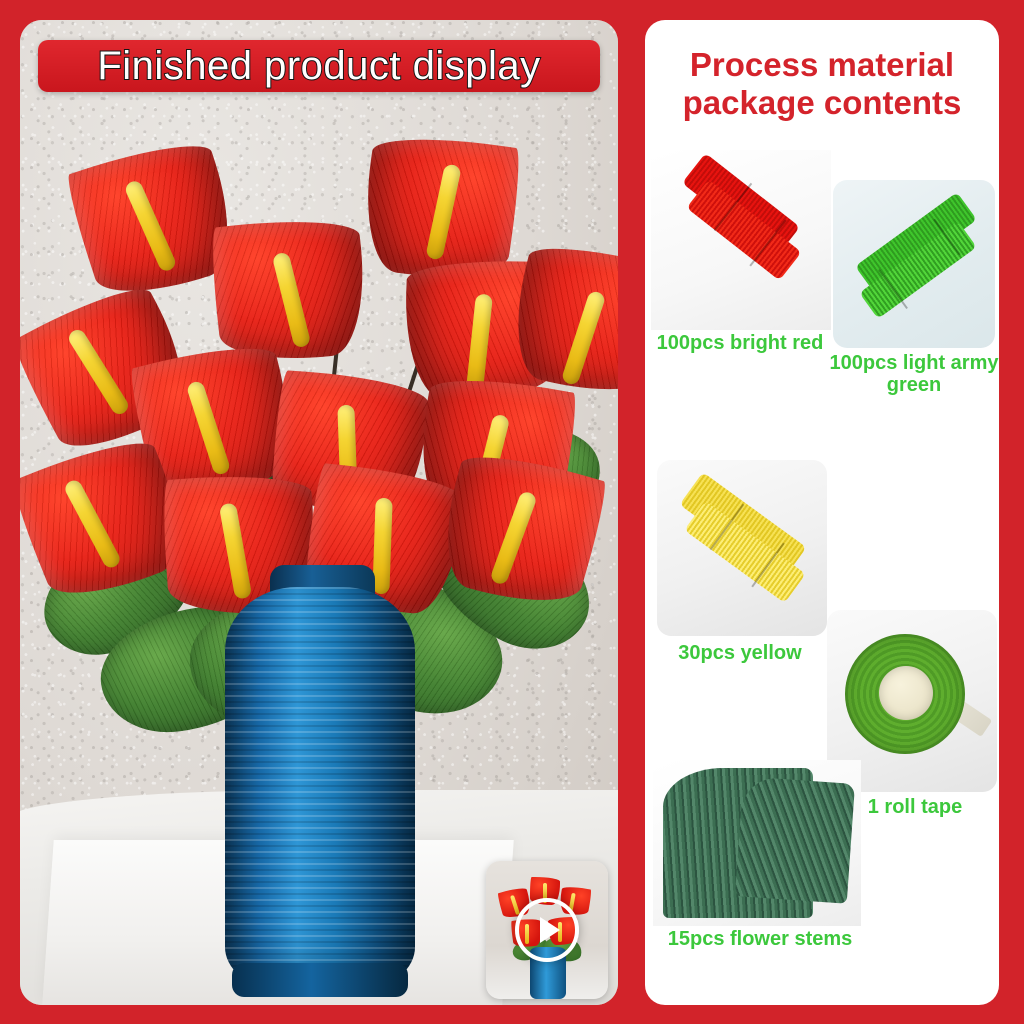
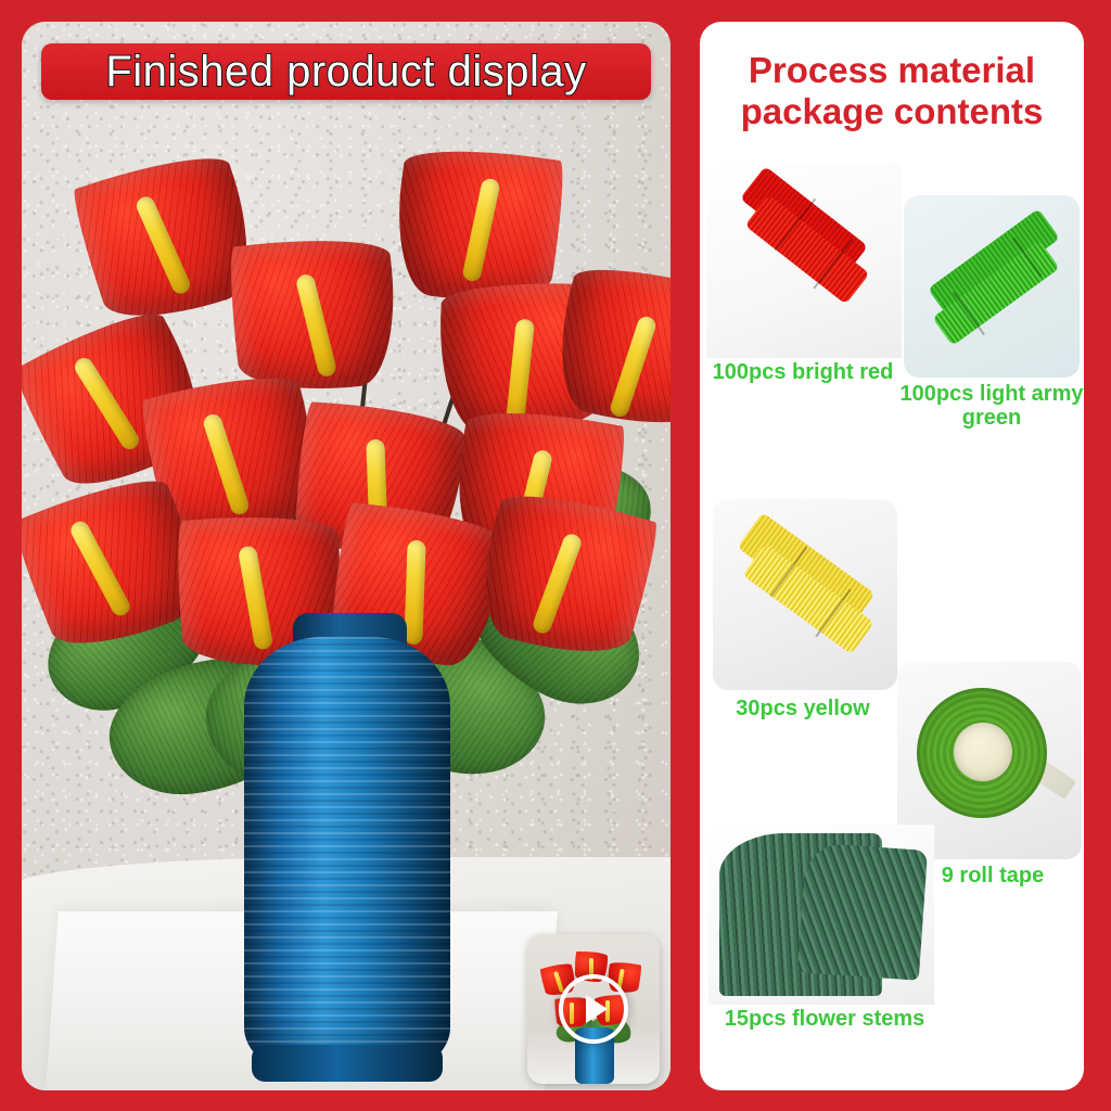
  Finished product display
  Process material
  package contents
  100pcs bright red
  100pcs light army green
  30pcs yellow
- 1 roll tape
+ 9 roll tape
  15pcs flower stems
